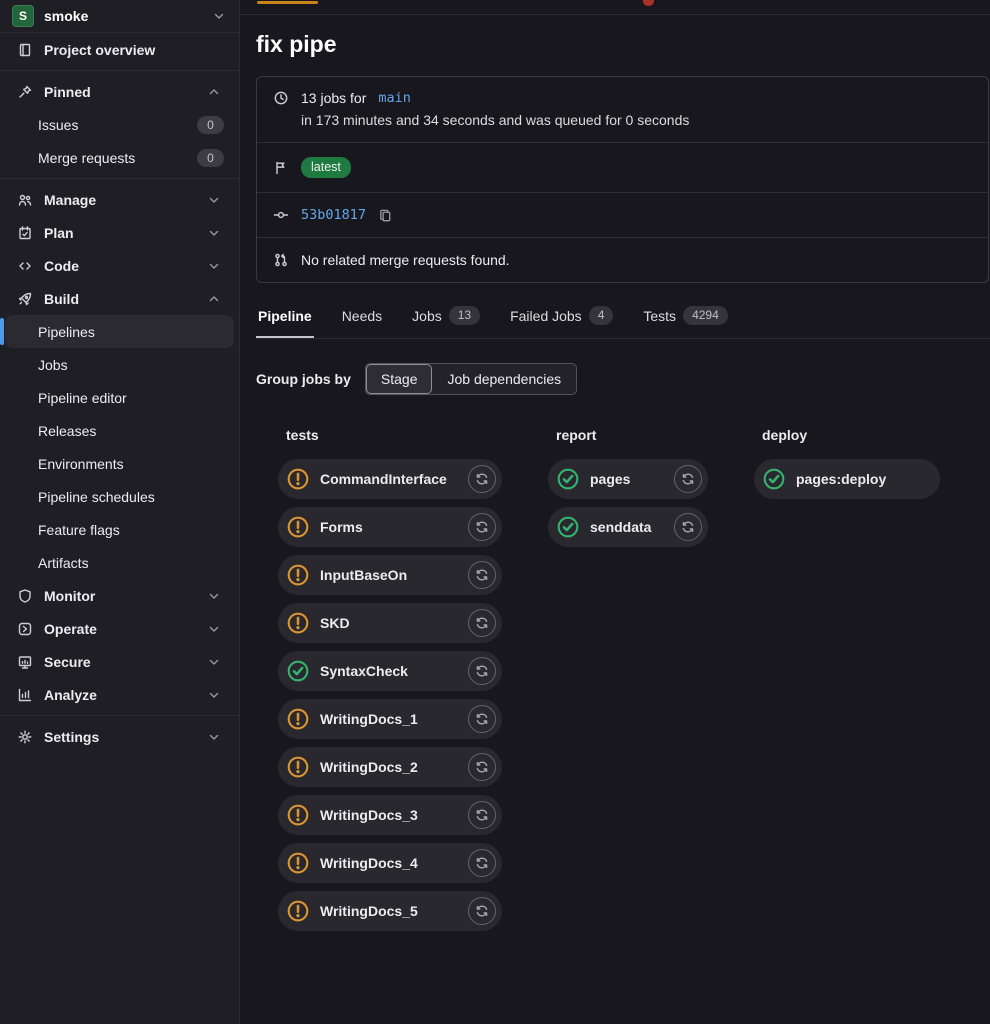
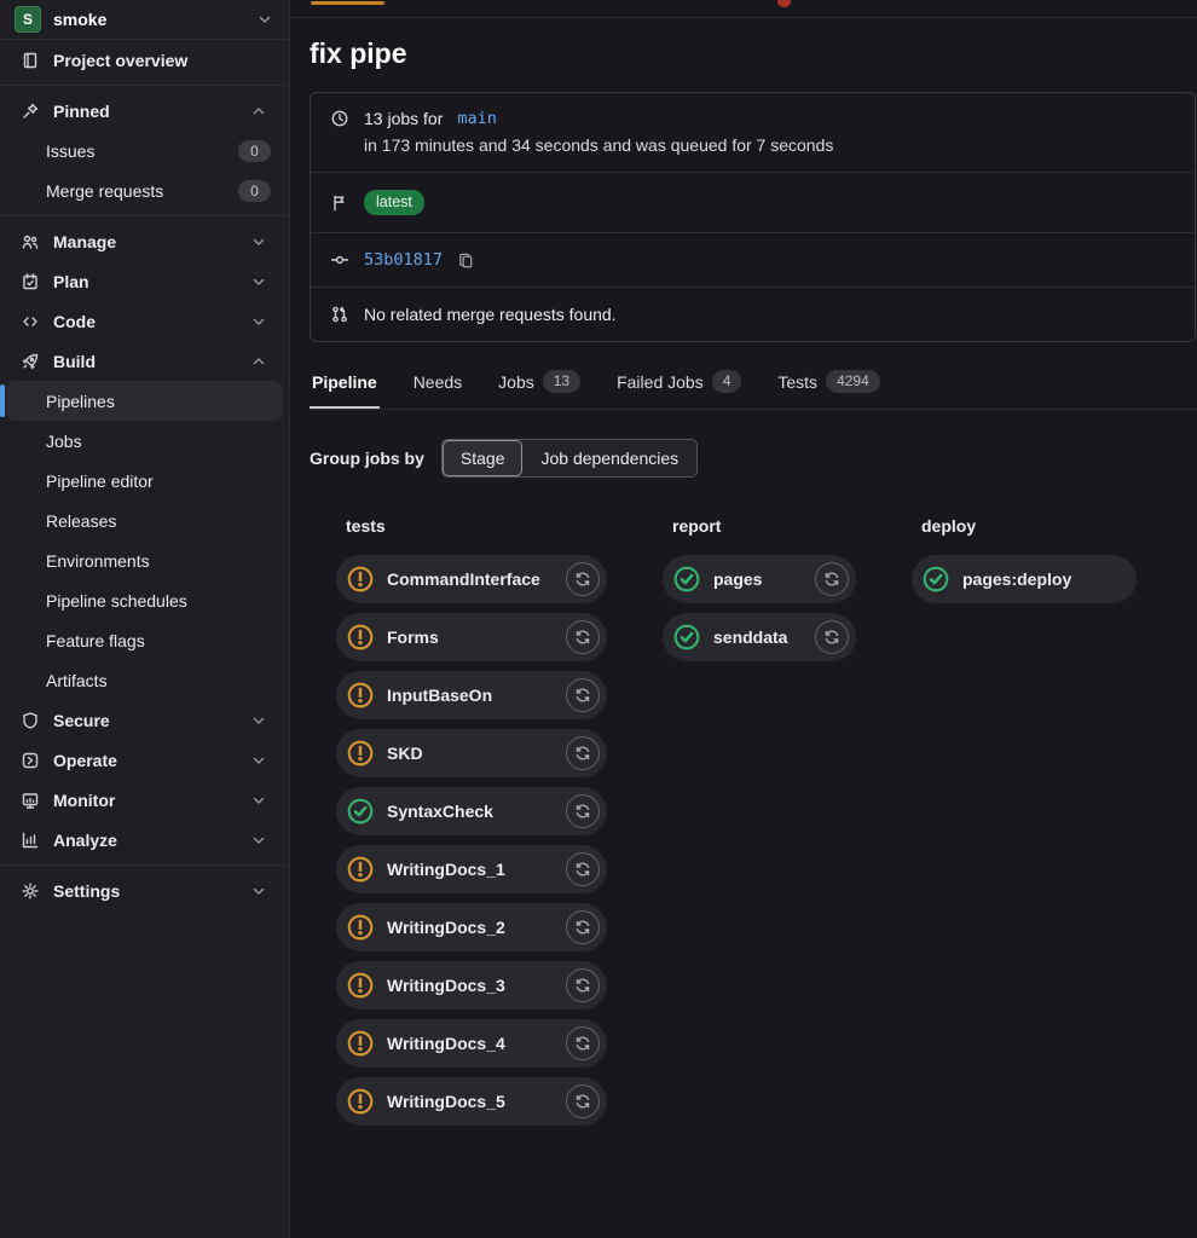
  S
  smoke
  Project overview
  Pinned
  Issues
  0
  Merge requests
  0
  Manage
  Plan
  Code
  Build
  Pipelines
  Jobs
  Pipeline editor
  Releases
  Environments
  Pipeline schedules
  Feature flags
  Artifacts
- Monitor
+ Secure
  Operate
- Secure
+ Monitor
  Analyze
  Settings
  fix pipe
  13 jobs for
  main
- in 173 minutes and 34 seconds and was queued for 0 seconds
+ in 173 minutes and 34 seconds and was queued for 7 seconds
  latest
  53b01817
  No related merge requests found.
  Pipeline
  Needs
  Jobs
  13
  Failed Jobs
  4
  Tests
  4294
  Group jobs by
  Stage
  Job dependencies
  tests
  CommandInterface
  Forms
  InputBaseOn
  SKD
  SyntaxCheck
  WritingDocs_1
  WritingDocs_2
  WritingDocs_3
  WritingDocs_4
  WritingDocs_5
  report
  pages
  senddata
  deploy
  pages:deploy
